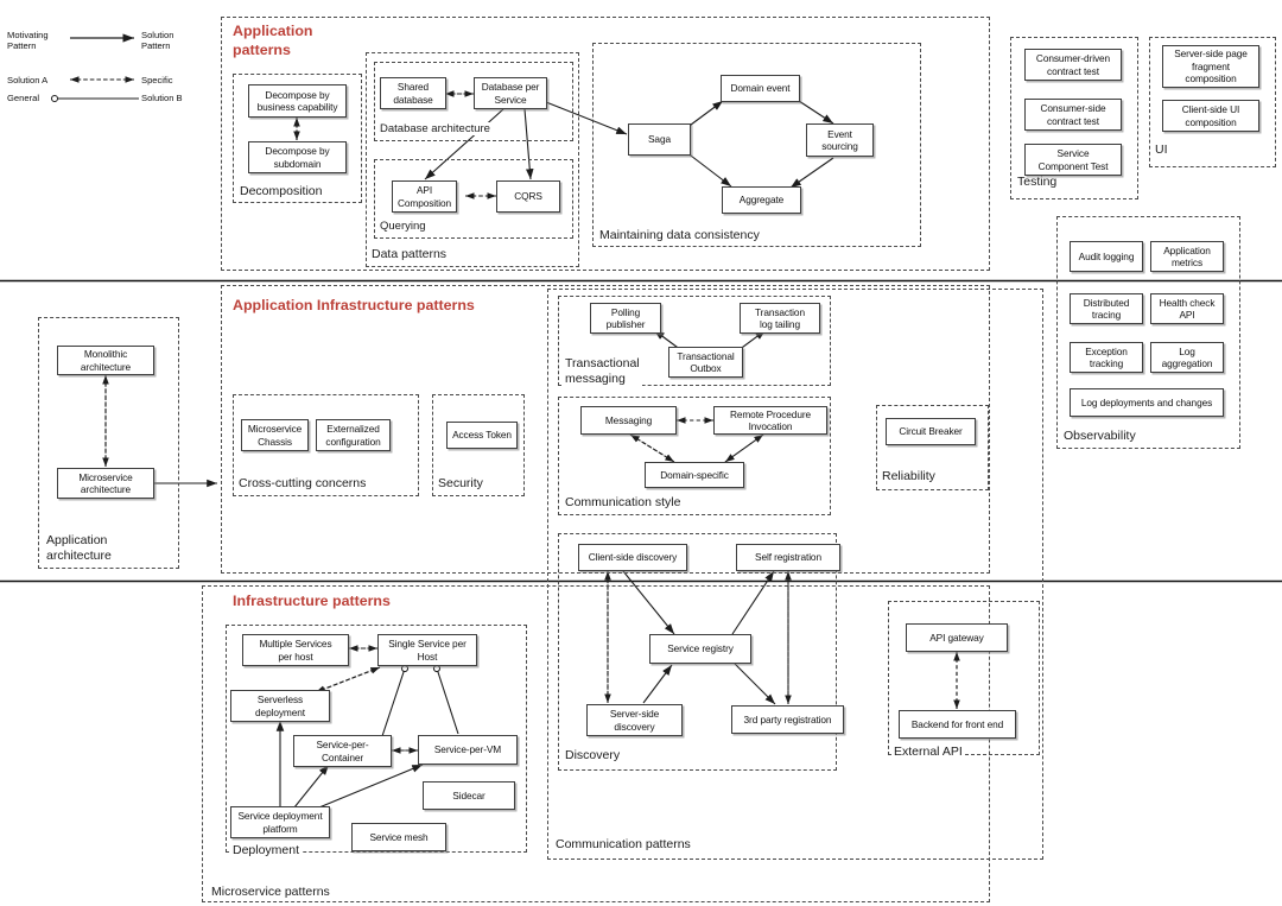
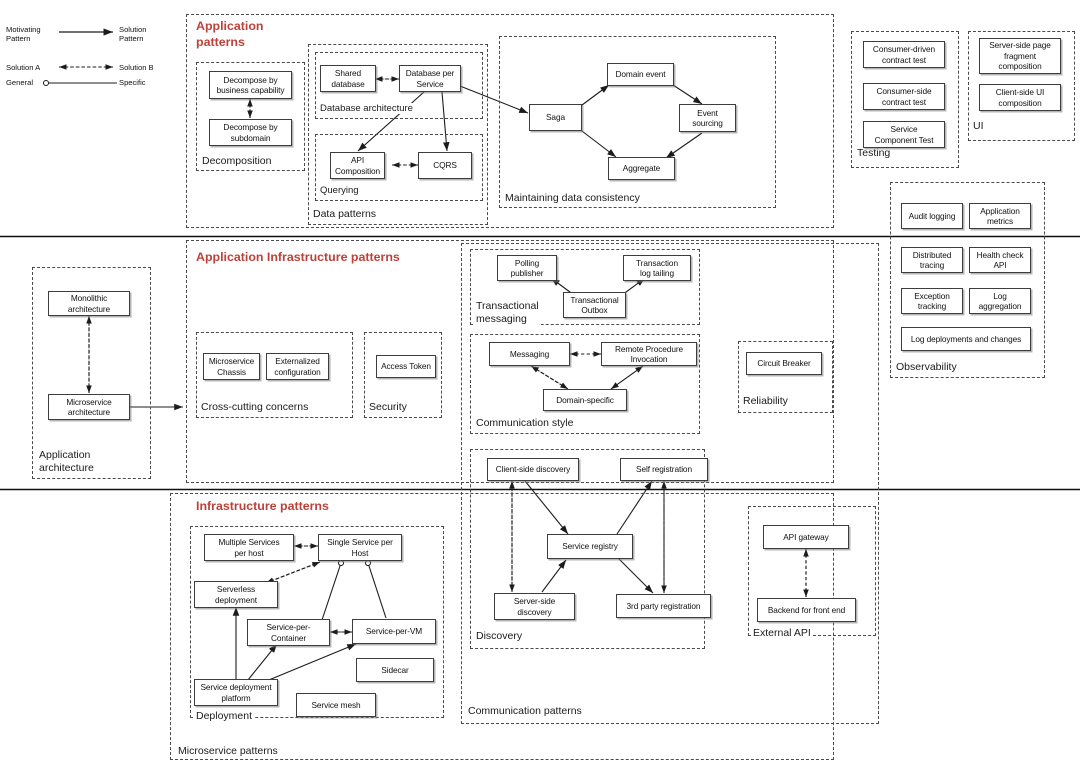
  Motivating
  Pattern
  Solution
  Pattern
  Solution A
- Specific
+ Solution B
  General
- Solution B
+ Specific
  Application
  patterns
  Application Infrastructure patterns
  Infrastructure patterns
  Application
  architecture
  Decomposition
  Data patterns
  Database architecture
  Querying
  Maintaining data consistency
  Testing
  UI
  Observability
  Cross-cutting concerns
  Security
  Communication patterns
  Transactional
  messaging
  Communication style
  Reliability
  Discovery
  External API
  Microservice patterns
  Deployment
  Monolithic
  architecture
  Microservice
  architecture
  Decompose by
  business capability
  Decompose by
  subdomain
  Shared
  database
  Database per
  Service
  API
  Composition
  CQRS
  Domain event
  Saga
  Event
  sourcing
  Aggregate
  Consumer-driven
  contract test
  Consumer-side
  contract test
  Service
  Component Test
  Server-side page
  fragment
  composition
  Client-side UI
  composition
  Audit logging
  Application
  metrics
  Distributed
  tracing
  Health check
  API
  Exception
  tracking
  Log
  aggregation
  Log deployments and changes
  Microservice
  Chassis
  Externalized
  configuration
  Access Token
  Polling
  publisher
  Transaction
  log tailing
  Transactional
  Outbox
  Messaging
  Remote Procedure
  Invocation
  Domain-specific
  Circuit Breaker
  Client-side discovery
  Self registration
  Service registry
  Server-side
  discovery
  3rd party registration
  API gateway
  Backend for front end
  Multiple Services
  per host
  Single Service per
  Host
  Serverless
  deployment
  Service-per-
  Container
  Service-per-VM
  Sidecar
  Service mesh
  Service deployment
  platform
